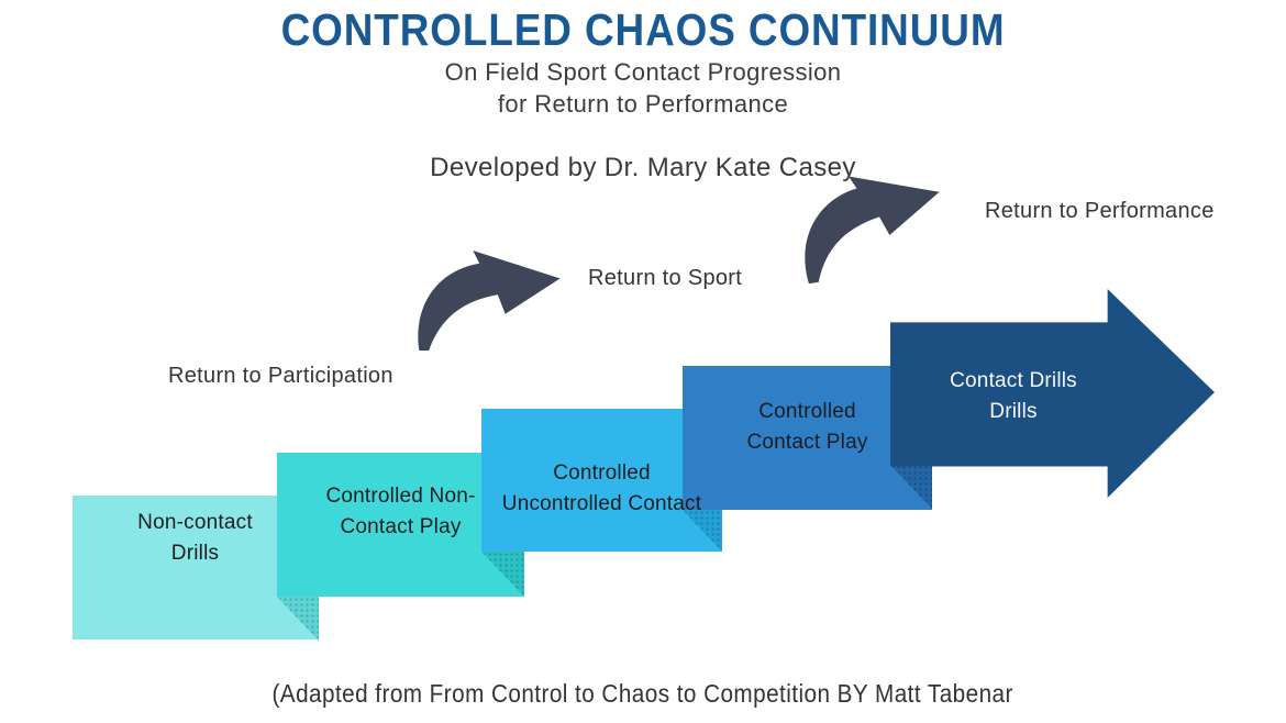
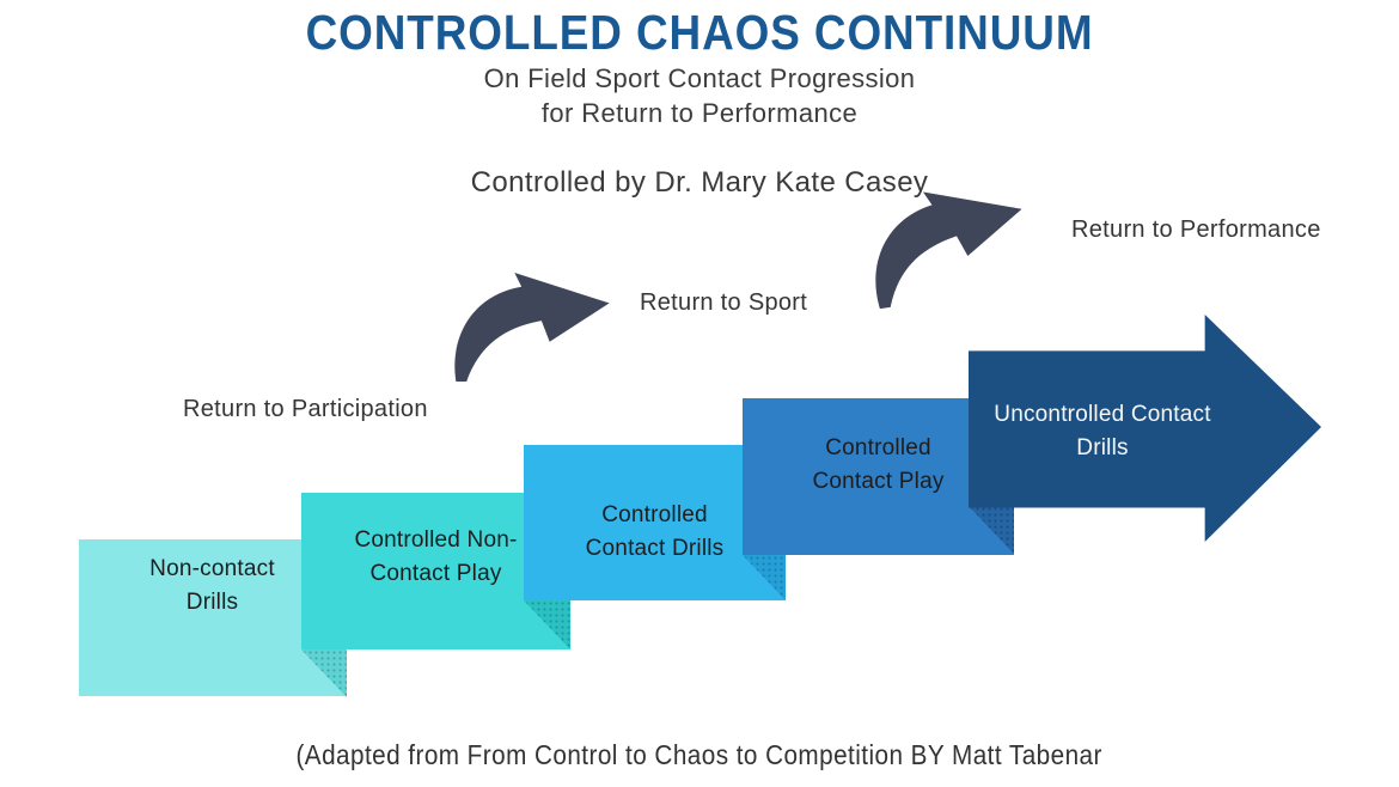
  CONTROLLED CHAOS CONTINUUM
  On Field Sport Contact Progression
  for Return to Performance
- Developed by Dr. Mary Kate Casey
+ Controlled by Dr. Mary Kate Casey
  Return to Participation
  Return to Sport
  Return to Performance
  Non-contact
  Drills
  Controlled Non-
  Contact Play
  Controlled
- Uncontrolled Contact
+ Contact Drills
  Controlled
  Contact Play
- Contact Drills
+ Uncontrolled Contact
  Drills
  (Adapted from From Control to Chaos to Competition BY Matt Tabenar
